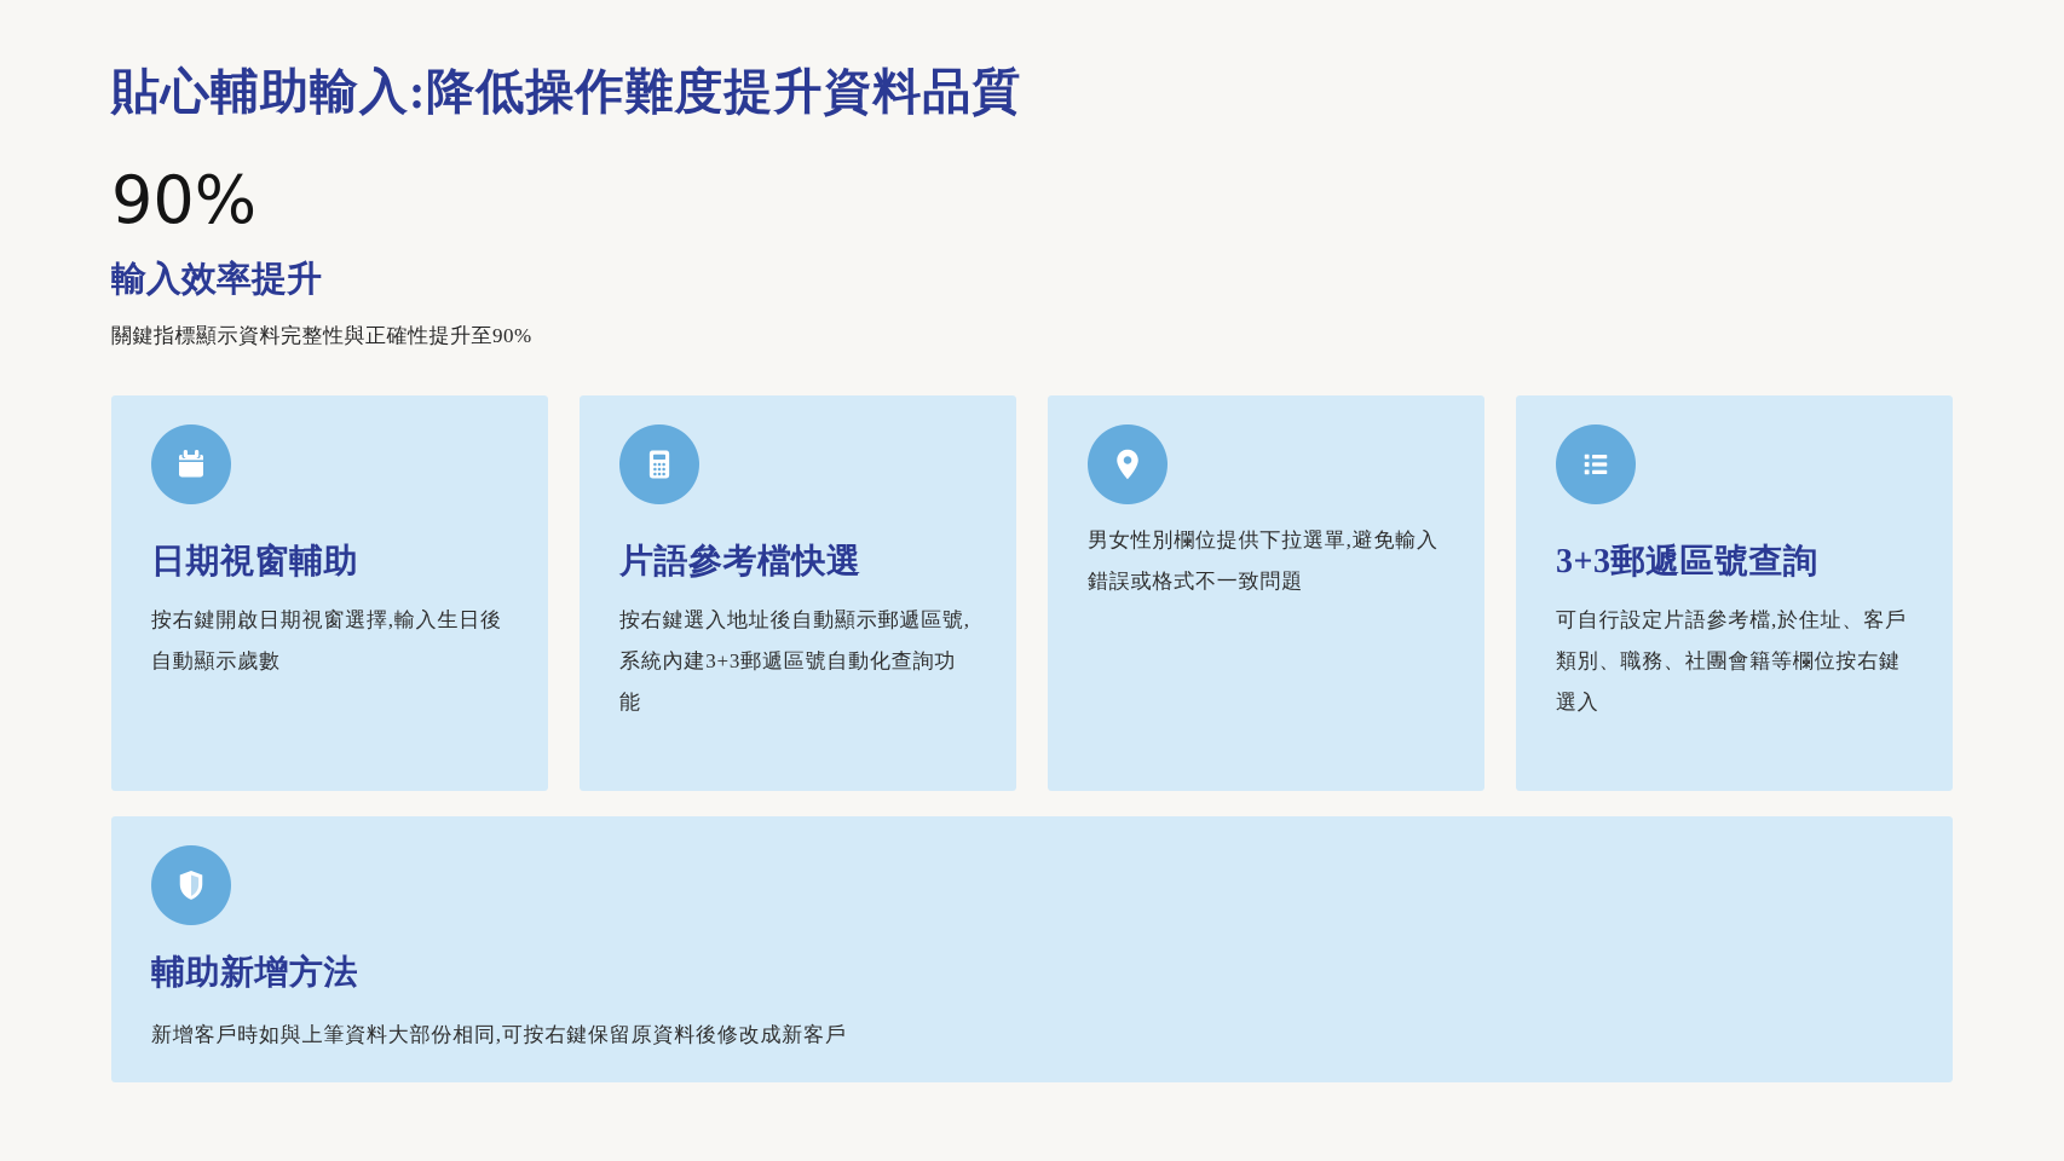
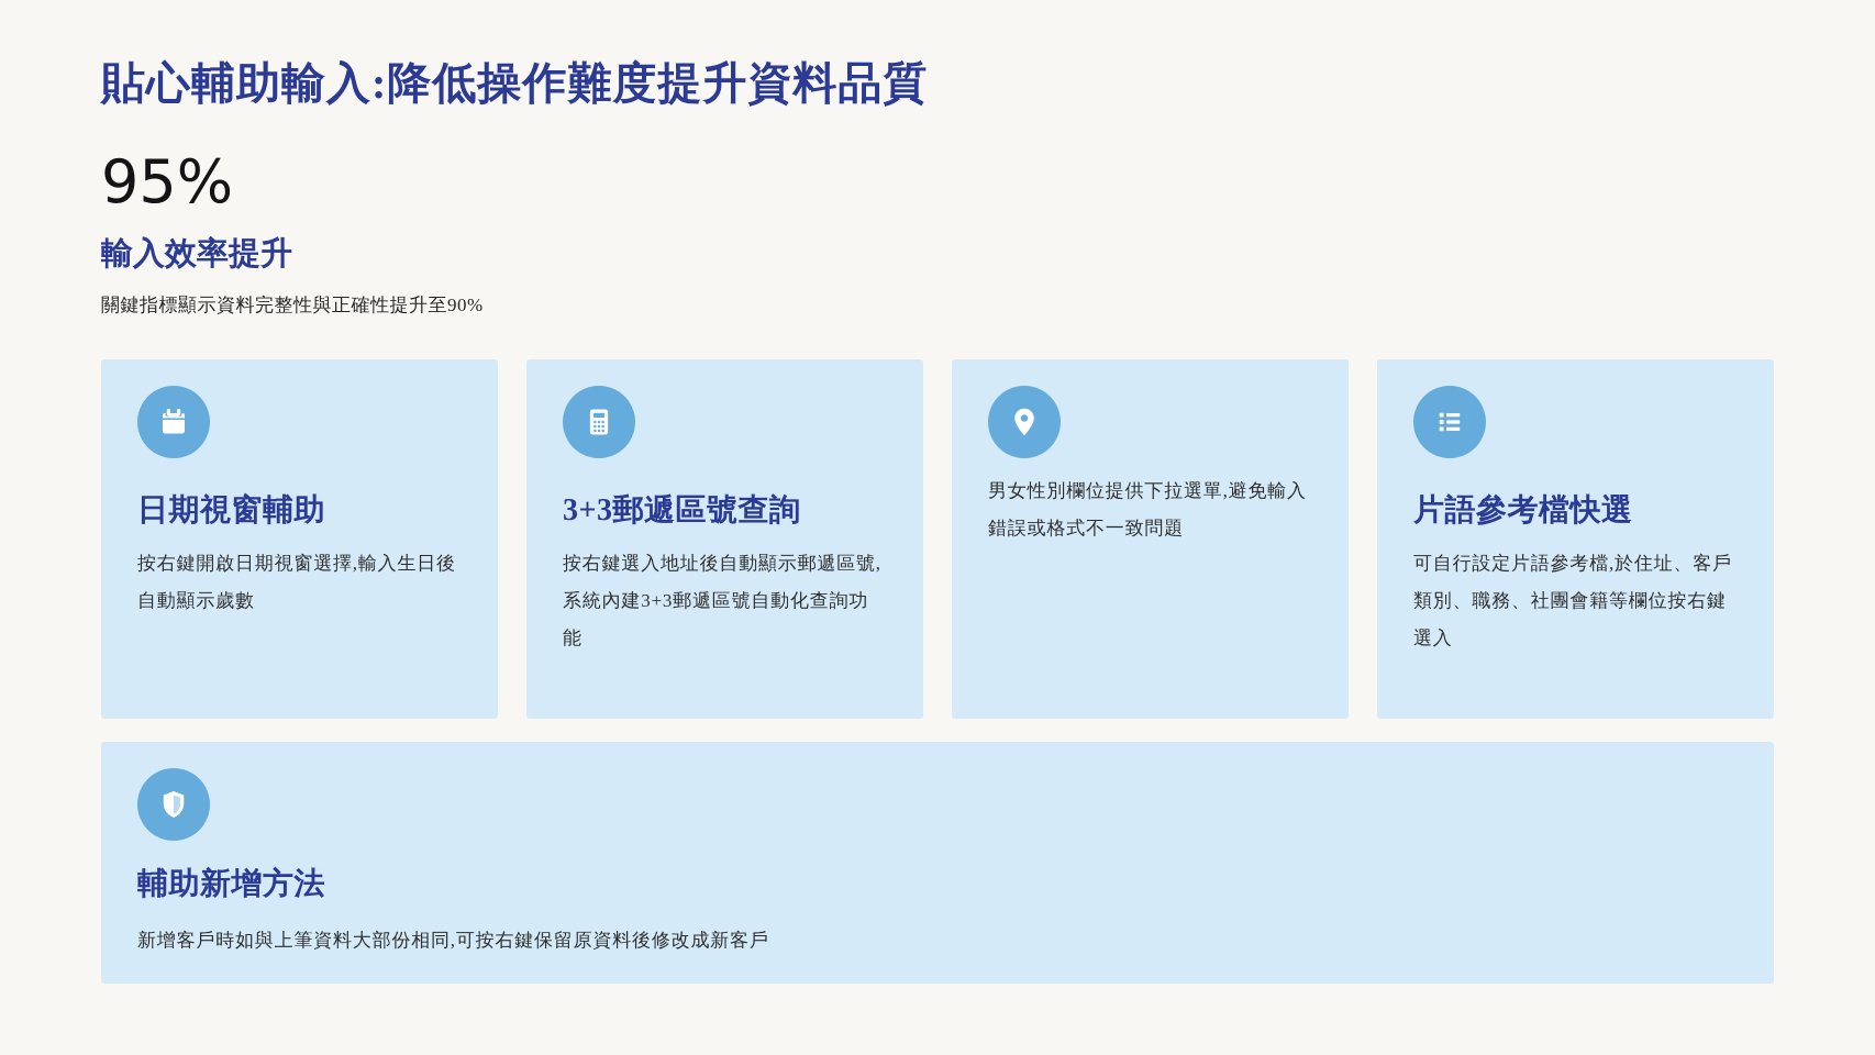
  貼心輔助輸入:降低操作難度提升資料品質
- 90%
+ 95%
  輸入效率提升
  關鍵指標顯示資料完整性與正確性提升至90%
  日期視窗輔助
  按右鍵開啟日期視窗選擇,輸入生日後自動顯示歲數
- 片語參考檔快選
+ 3+3郵遞區號查詢
  按右鍵選入地址後自動顯示郵遞區號,系統內建3+3郵遞區號自動化查詢功能
  男女性別欄位提供下拉選單,避免輸入錯誤或格式不一致問題
- 3+3郵遞區號查詢
+ 片語參考檔快選
  可自行設定片語參考檔,於住址、客戶類別、職務、社團會籍等欄位按右鍵選入
  輔助新增方法
  新增客戶時如與上筆資料大部份相同,可按右鍵保留原資料後修改成新客戶
